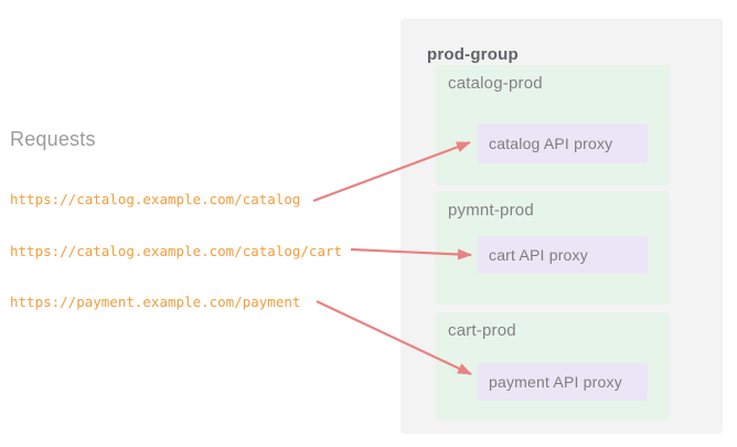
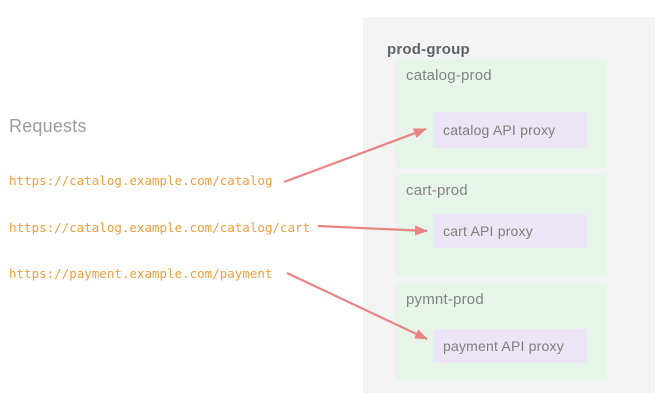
  Requests
  https://catalog.example.com/catalog
  https://catalog.example.com/catalog/cart
  https://payment.example.com/payment
  prod-group
  catalog-prod
  catalog API proxy
- pymnt-prod
+ cart-prod
  cart API proxy
- cart-prod
+ pymnt-prod
  payment API proxy
